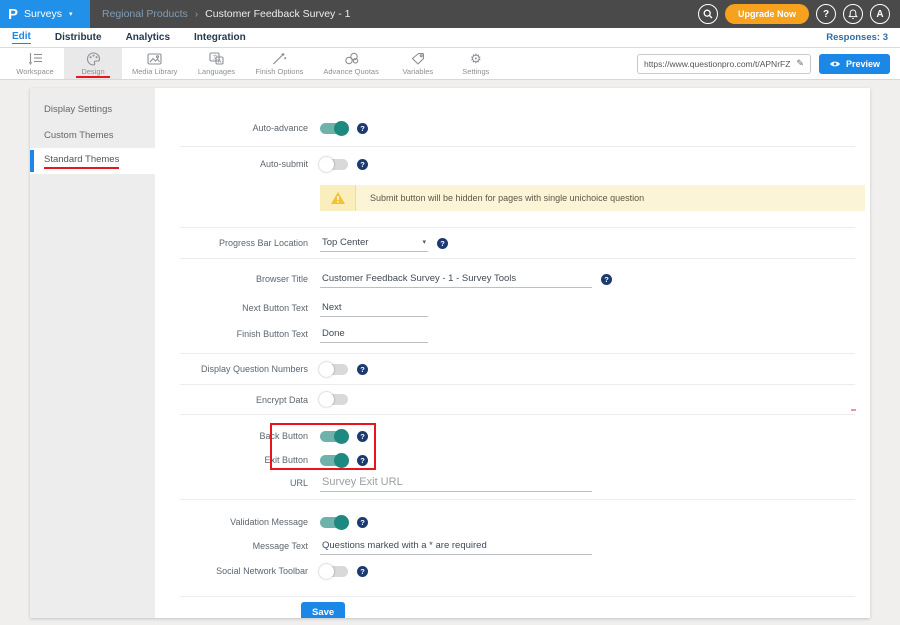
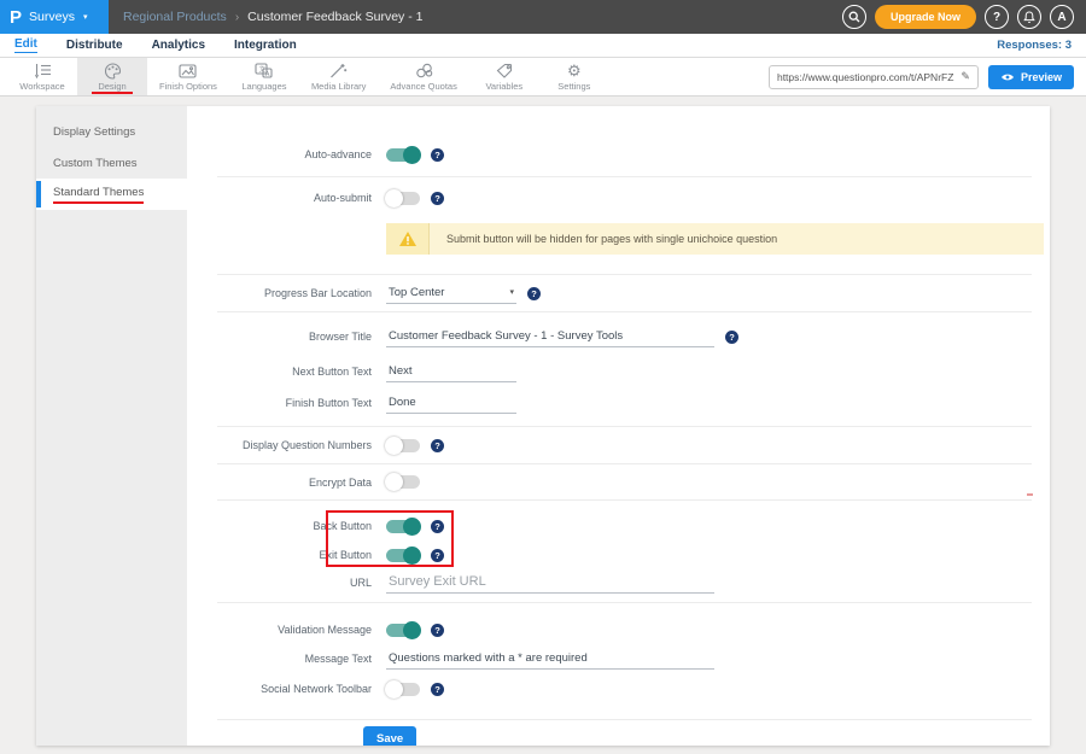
  P
  Surveys
  Regional Products
  ›
  Customer Feedback Survey - 1
  Upgrade Now
  ?
  A
  Edit
  Distribute
  Analytics
  Integration
  Responses: 3
  Workspace
  Design
- Media Library
+ Finish Options
  Languages
- Finish Options
+ Media Library
  Advance Quotas
  Variables
  ⚙
  Settings
  https://www.questionpro.com/t/APNrFZ
  ✎
  Preview
  Display Settings
  Custom Themes
  Standard Themes
  Auto-advance
  ?
  Auto-submit
  ?
  Submit button will be hidden for pages with single unichoice question
  Progress Bar Location
  Top Center
  ?
  Browser Title
  Customer Feedback Survey - 1 - Survey Tools
  ?
  Next Button Text
  Next
  Finish Button Text
  Done
  Display Question Numbers
  ?
  Encrypt Data
  Back Button
  ?
  Exit Button
  ?
  URL
  Survey Exit URL
  Validation Message
  ?
  Message Text
  Questions marked with a * are required
  Social Network Toolbar
  ?
  Save
